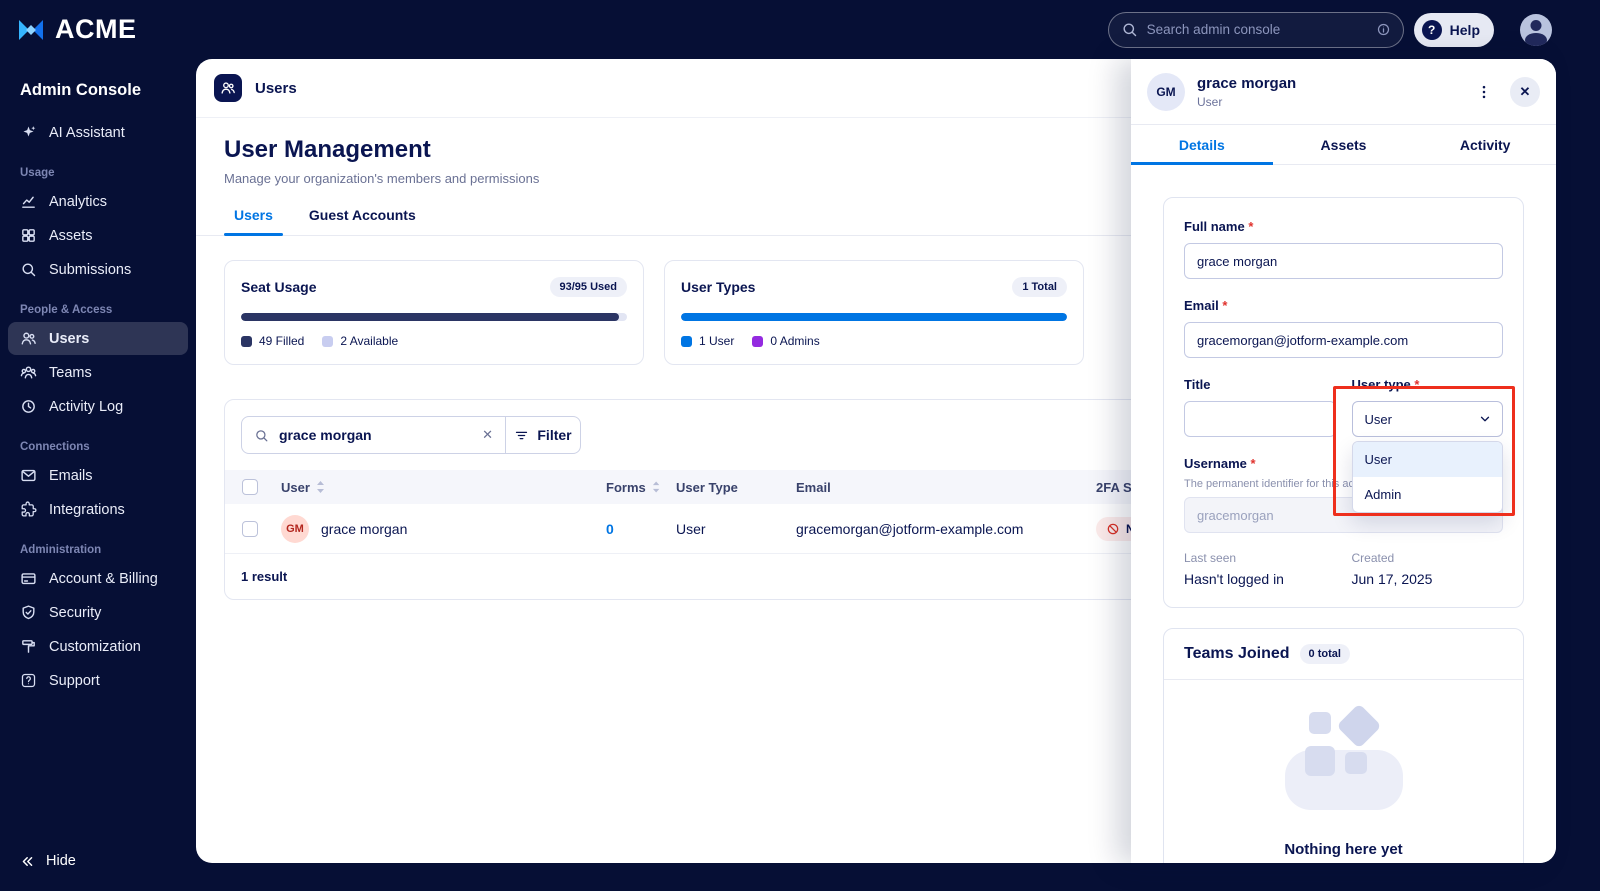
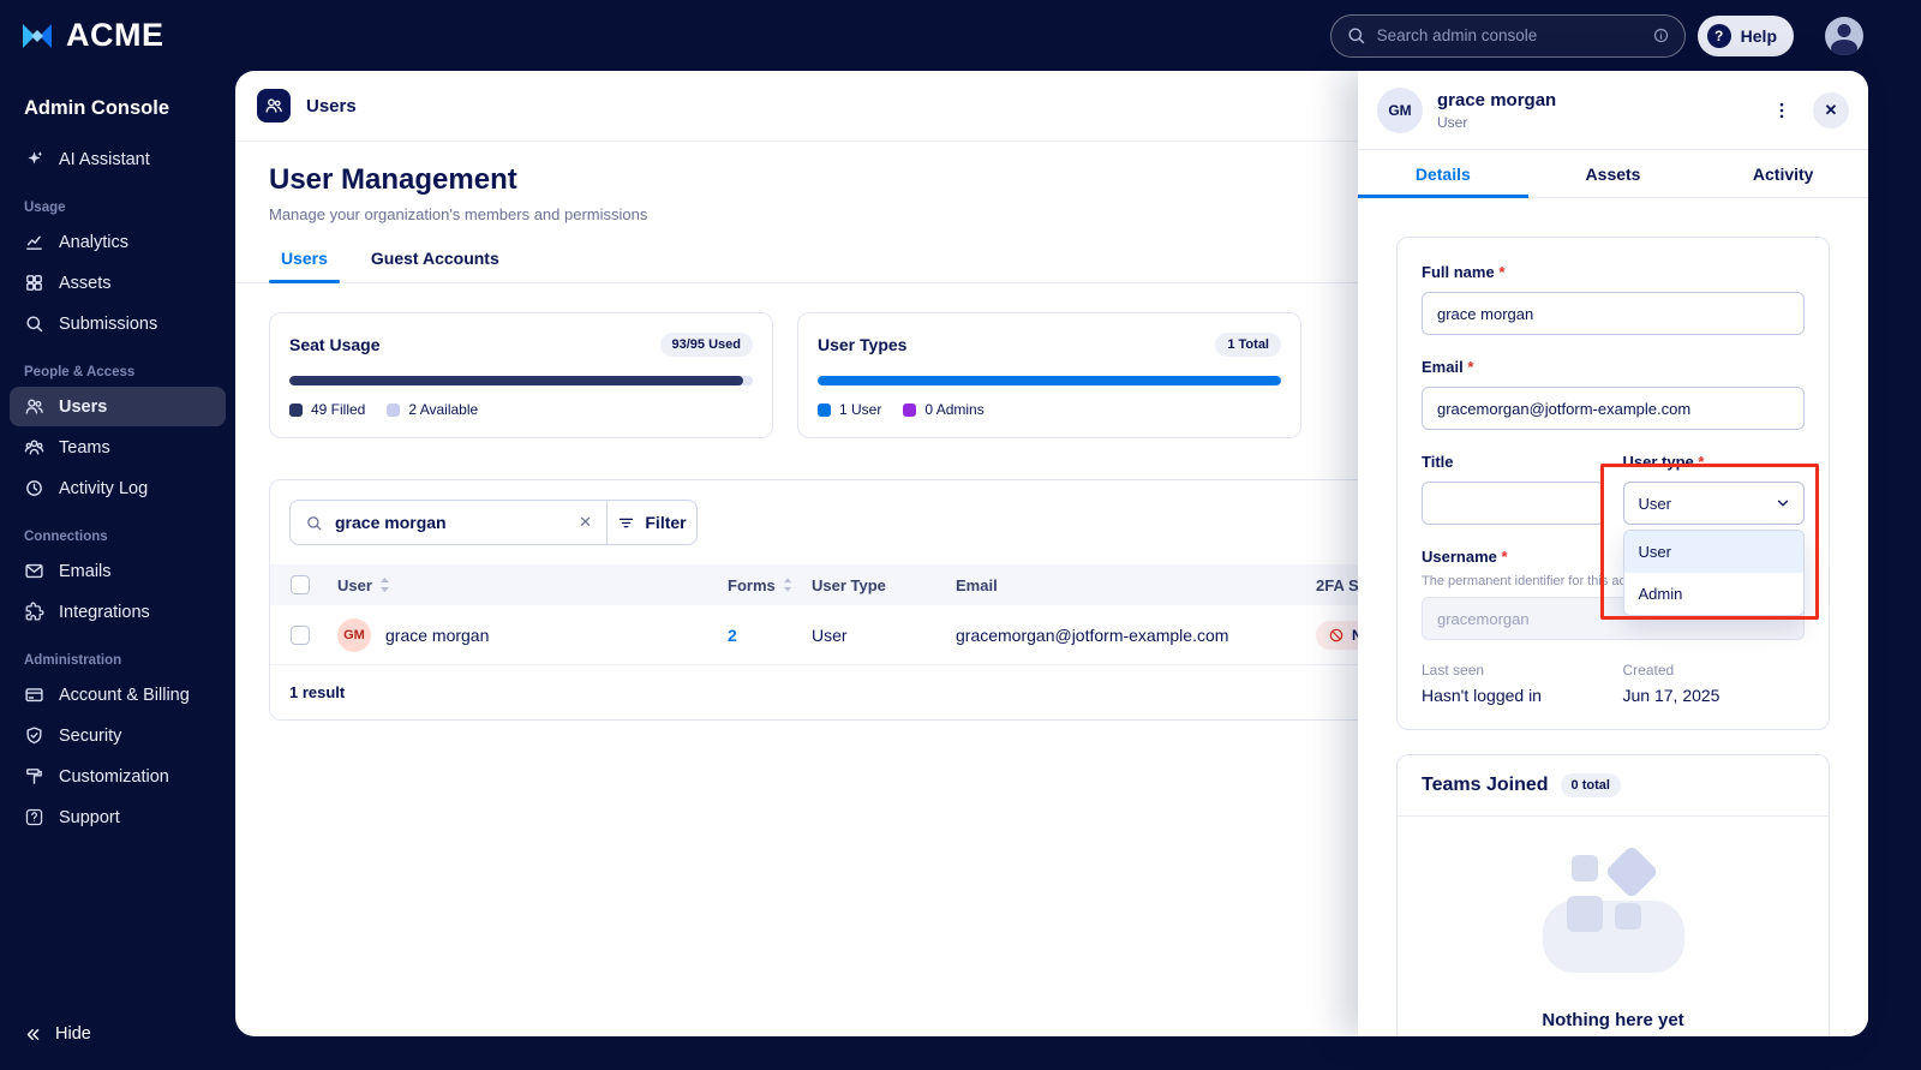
  ACME
  Search admin console
  ?
  Help
  Admin Console
  AI Assistant
  Usage
  Analytics
  Assets
  Submissions
  People & Access
  Users
  Teams
  Activity Log
  Connections
  Emails
  Integrations
  Administration
  Account & Billing
  Security
  Customization
  Support
  Hide
  Users
  User Management
  Manage your organization's members and permissions
  Users
  Guest Accounts
  Seat Usage
  93/95 Used
  49 Filled
  2 Available
  User Types
  1 Total
  1 User
  0 Admins
  grace morgan
  ✕
  Filter
  User
  Forms
  User Type
  Email
  GM
  grace morgan
- 0
+ 2
  User
  gracemorgan@jotform-example.com
  1 result
  GM
  grace morgan
  User
  ✕
  Details
  Assets
  Activity
  Full name *
  grace morgan
  Email *
  gracemorgan@jotform-example.com
  Title
  User type *
  User
  User
  Admin
  Username *
  The permanent identifier for this a
  gracemorgan
  Last seen
  Hasn't logged in
  Created
  Jun 17, 2025
  Teams Joined
  0 total
  Nothing here yet
